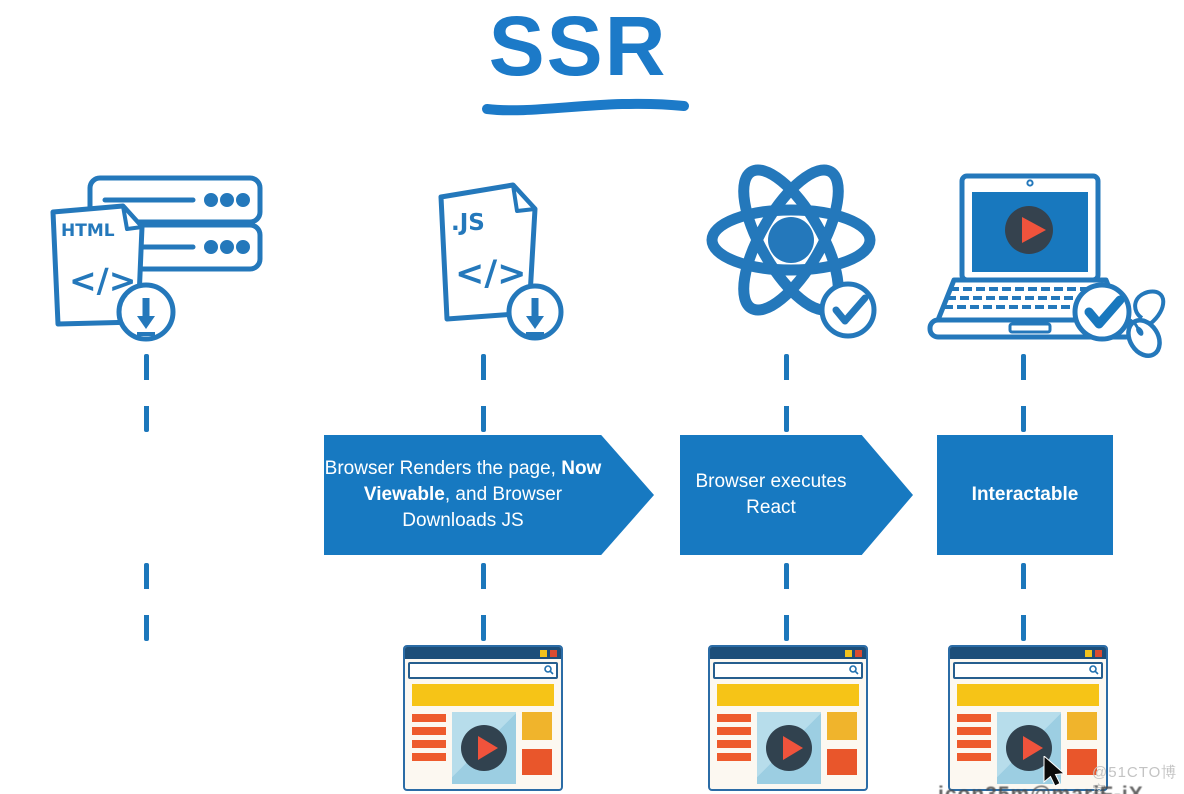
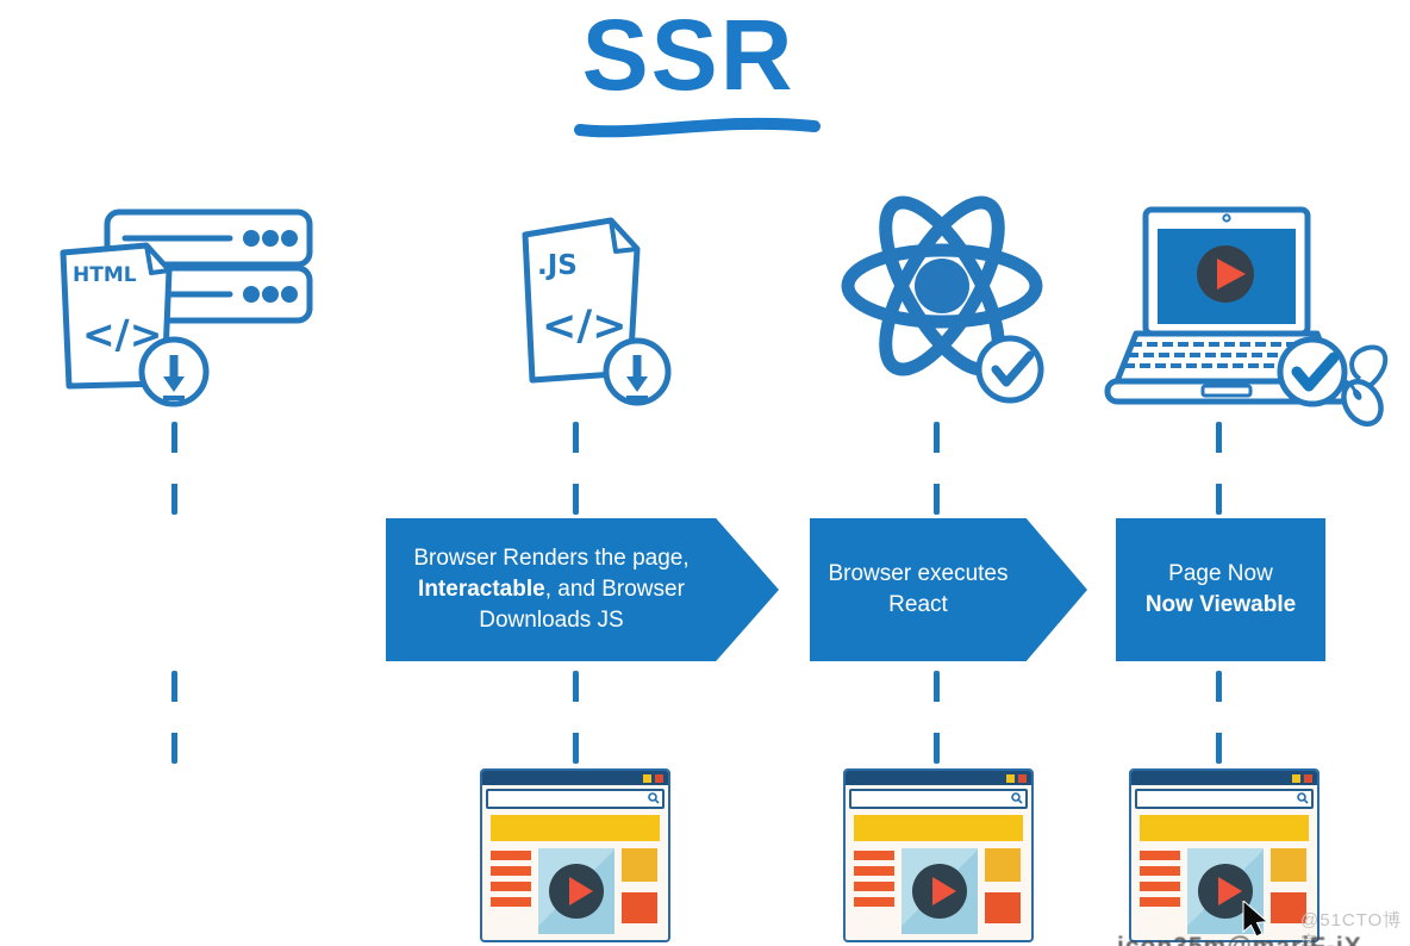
  SSR
  HTML
  </>
  .JS
  </>
- Browser Renders the page, Now Viewable, and Browser Downloads JS
+ Browser Renders the page, Interactable, and Browser Downloads JS
  Browser executes React
+ Page Now
- Interactable
+ Now Viewable
  @51CTO博客
